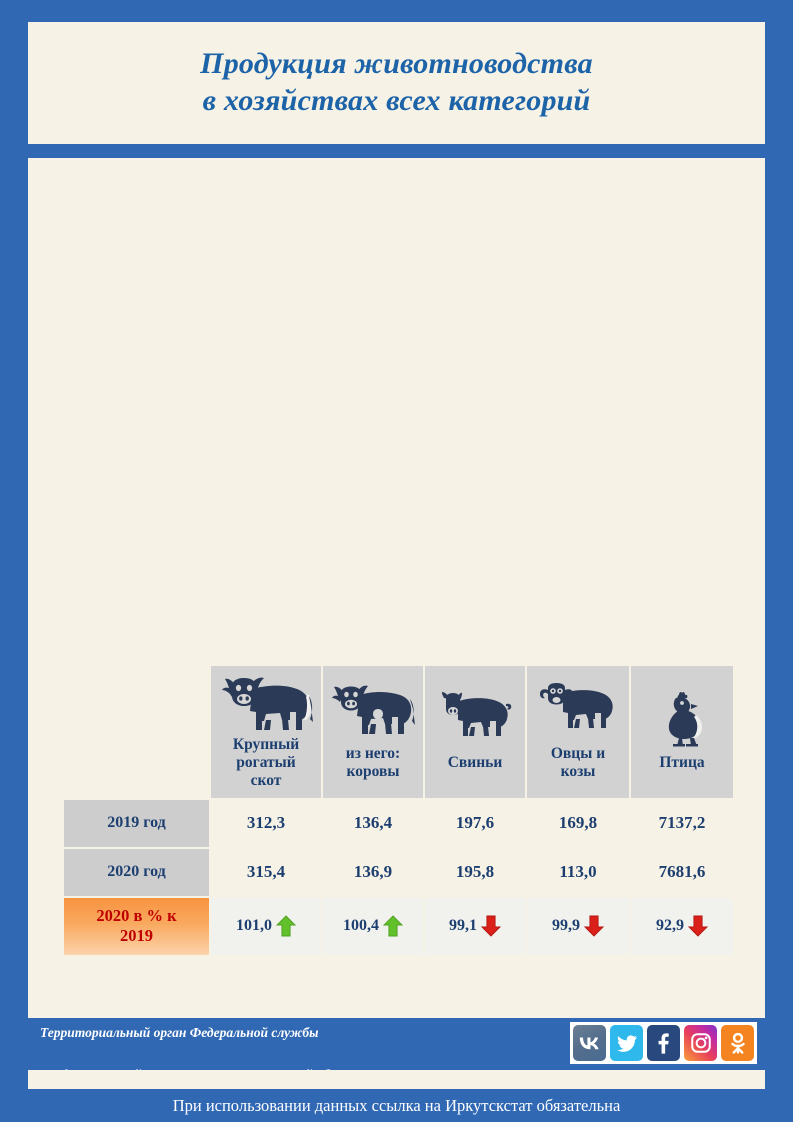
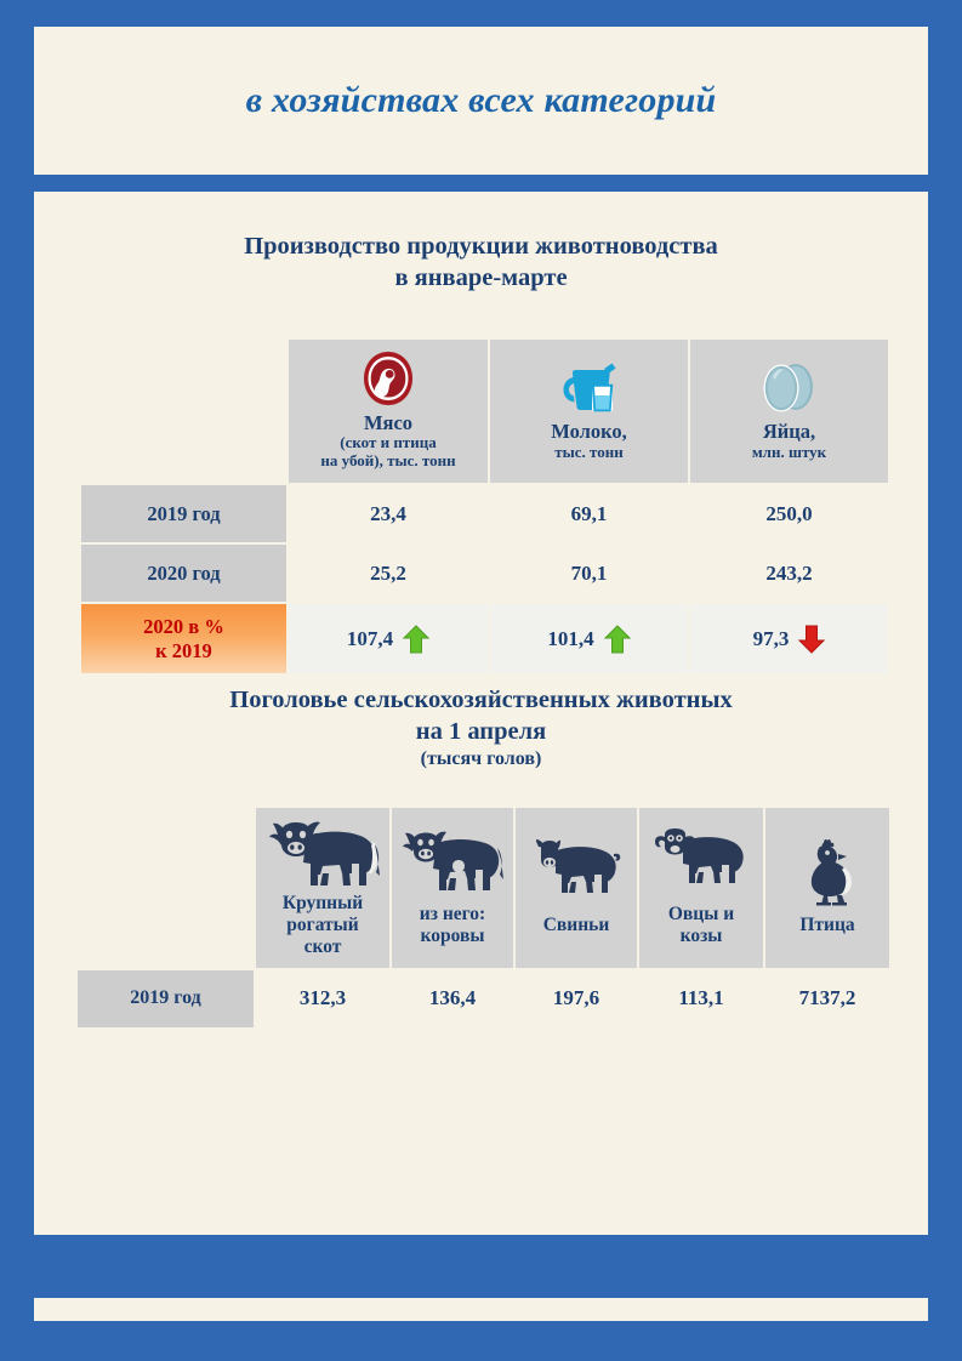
- Продукция животноводства
  в хозяйствах всех категорий
+ Производство продукции животноводства
+ в январе-марте
+ 	Мясо (скот и птица на убой), тыс. тонн	Молоко, тыс. тонн	Яйца, млн. штук
+ 2019 год	23,4	69,1	250,0
+ 2020 год	25,2	70,1	243,2
+ 2020 в % к 2019	107,4	101,4	97,3
+ Поголовье сельскохозяйственных животных
+ на 1 апреля
+ (тысяч голов)
  	Крупный рогатый скот	из него: коровы	Свиньи	Овцы и козы	Птица
- 2019 год	312,3	136,4	197,6	169,8	7137,2
+ 2019 год	312,3	136,4	197,6	113,1	7137,2
- 2020 год	315,4	136,9	195,8	113,0	7681,6
- 2020 в % к 2019	101,0	100,4	99,1	99,9	92,9
- Территориальный орган Федеральной службы
- При использовании данных ссылка на Иркутскстат обязательна
